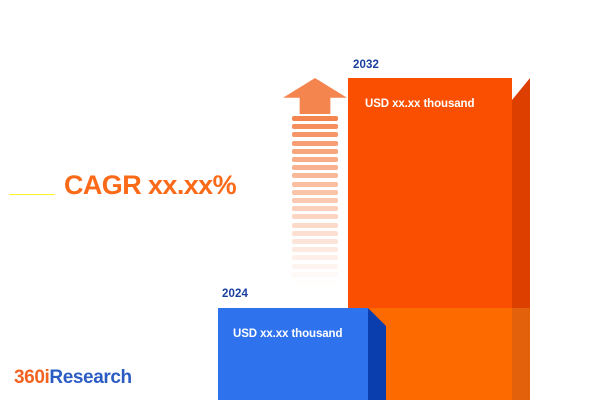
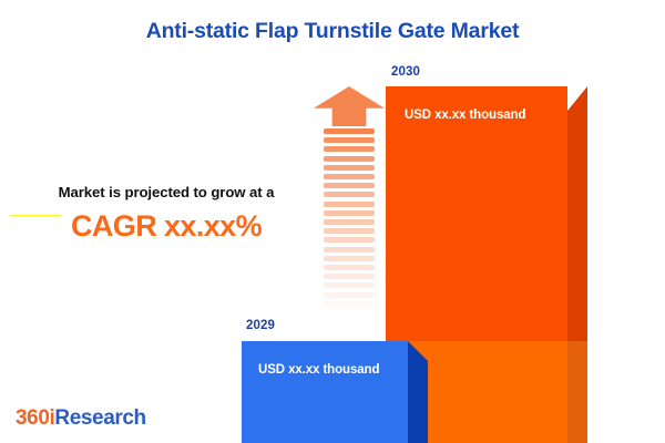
+ Anti-static Flap Turnstile Gate Market
+ Market is projected to grow at a
  CAGR xx.xx%
- 2032
+ 2030
- 2024
+ 2029
  USD xx.xx thousand
  USD xx.xx thousand
  360iResearch
